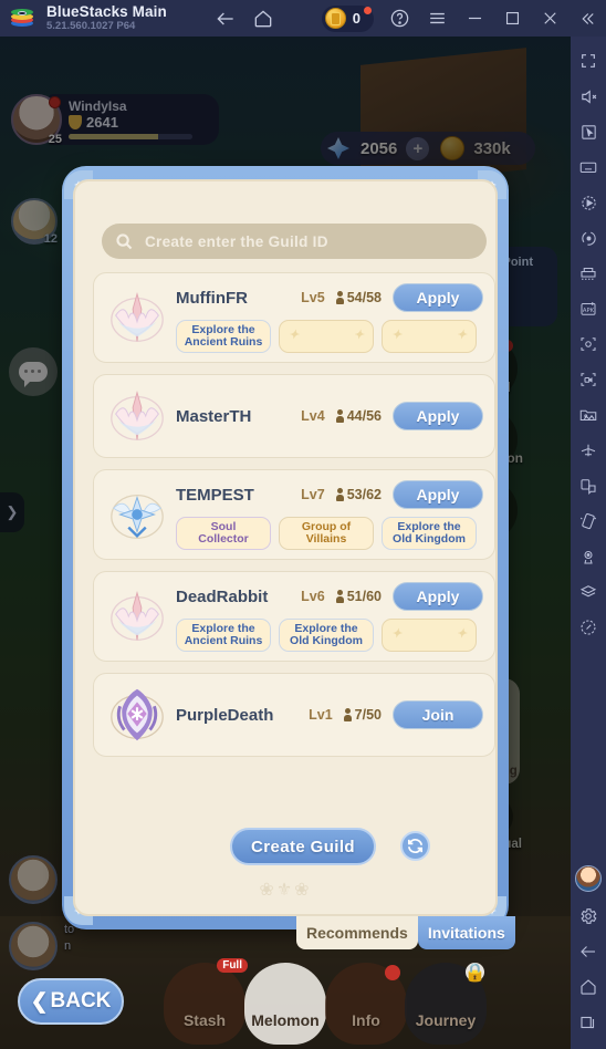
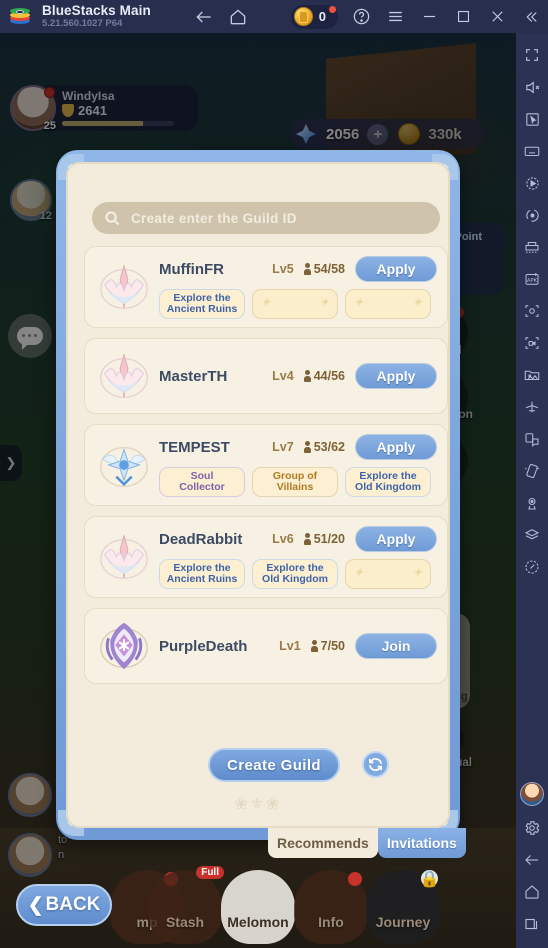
  25
  Create enter the Guild ID
  MuffinFR
  Lv5
  54/58
  Apply
  Explore the
  Ancient Ruins
  ✦
  ✦
  ✦
  ✦
  MasterTH
  Lv4
  44/56
  Apply
  TEMPEST
  Lv7
  53/62
  Apply
  Soul
  Collector
  Group of
  Villains
  Explore the
  Old Kingdom
  DeadRabbit
  Lv6
- 51/60
+ 51/20
  Apply
  Explore the
  Ancient Ruins
  Explore the
  Old Kingdom
  ✦
  ✦
  PurpleDeath
  Lv1
  7/50
  Join
  Create Guild
  ❀⚜❀
  Recommends
  Invitations
+ mp
  Full
  Stash
  Melomon
  Info
  🔒
  Journey
  ❮
  BACK
  BlueStacks Main
  5.21.560.1027 P64
  0
